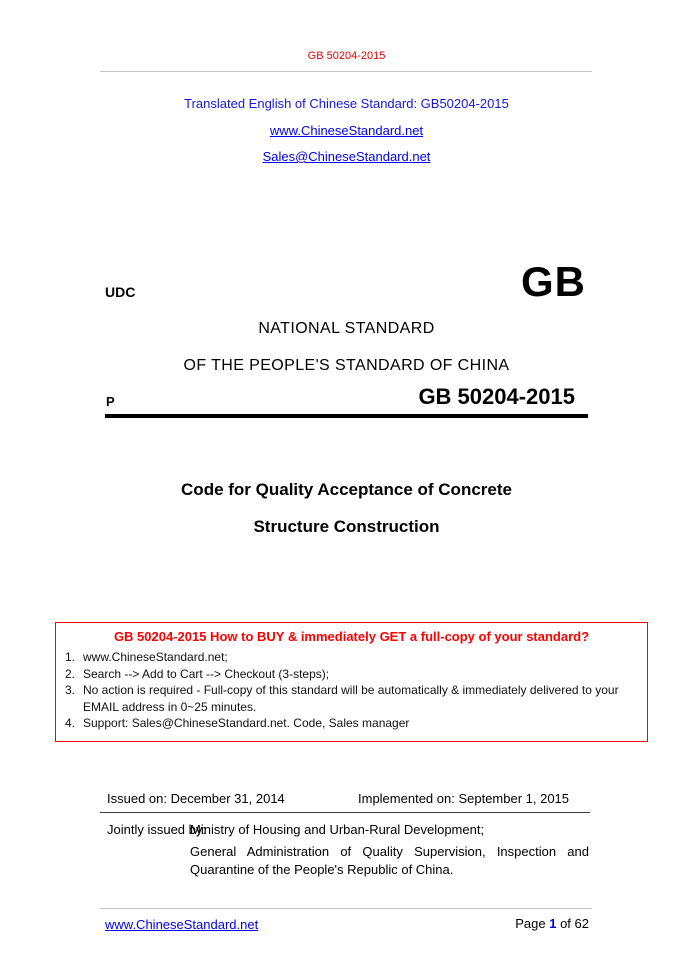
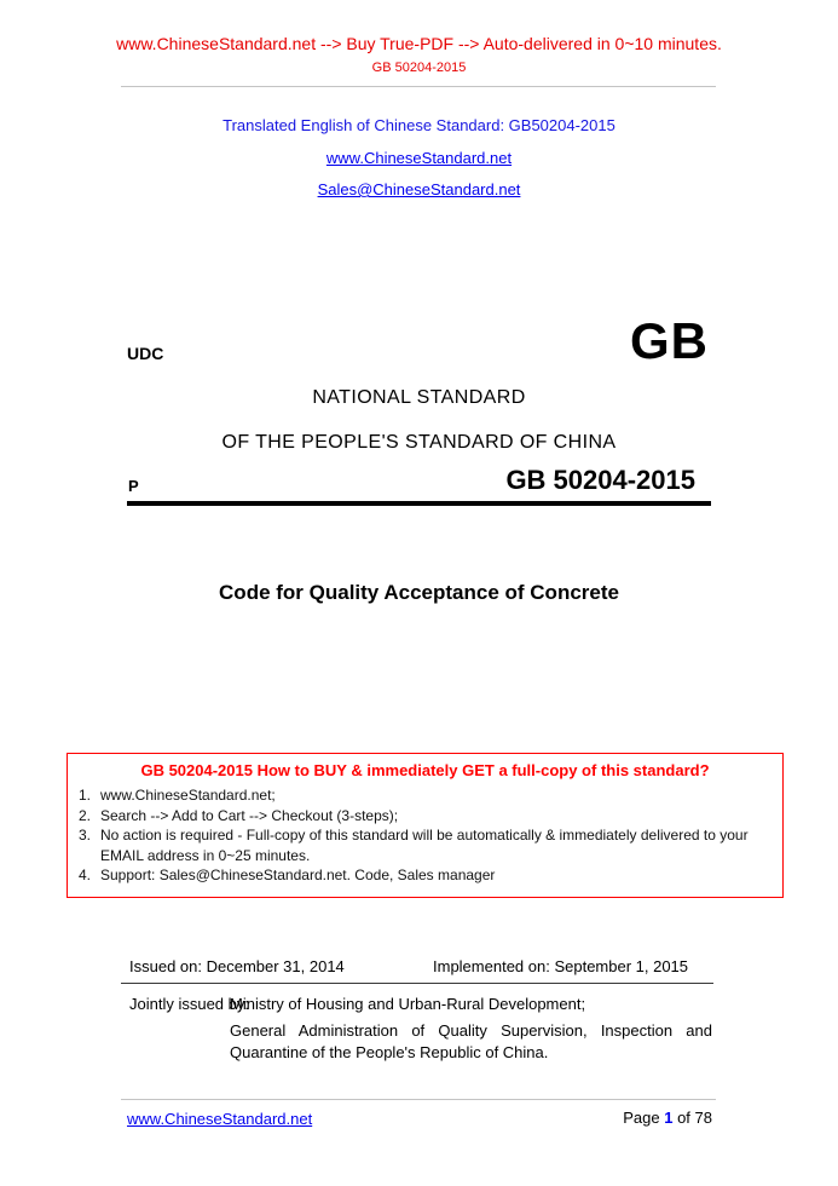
+ www.ChineseStandard.net --> Buy True-PDF --> Auto-delivered in 0~10 minutes.
  GB 50204-2015
  Translated English of Chinese Standard: GB50204-2015
  www.ChineseStandard.net
  Sales@ChineseStandard.net
  UDC
  GB
  NATIONAL STANDARD
  OF THE PEOPLE'S STANDARD OF CHINA
  P
  GB 50204-2015
  Code for Quality Acceptance of Concrete
- Structure Construction
- GB 50204-2015 How to BUY & immediately GET a full-copy of your standard?
+ GB 50204-2015 How to BUY & immediately GET a full-copy of this standard?
  1.
  www.ChineseStandard.net;
  2.
  Search --> Add to Cart --> Checkout (3-steps);
  3.
  No action is required - Full-copy of this standard will be automatically & immediately delivered to your EMAIL address in 0~25 minutes.
  4.
  Support: Sales@ChineseStandard.net. Code, Sales manager
  Issued on: December 31, 2014
  Implemented on: September 1, 2015
  Jointly issued by:
  Ministry of Housing and Urban-Rural Development;
  General Administration of Quality Supervision, Inspection and Quarantine of the People's Republic of China.
  www.ChineseStandard.net
- Page 1 of 62
+ Page 1 of 78
